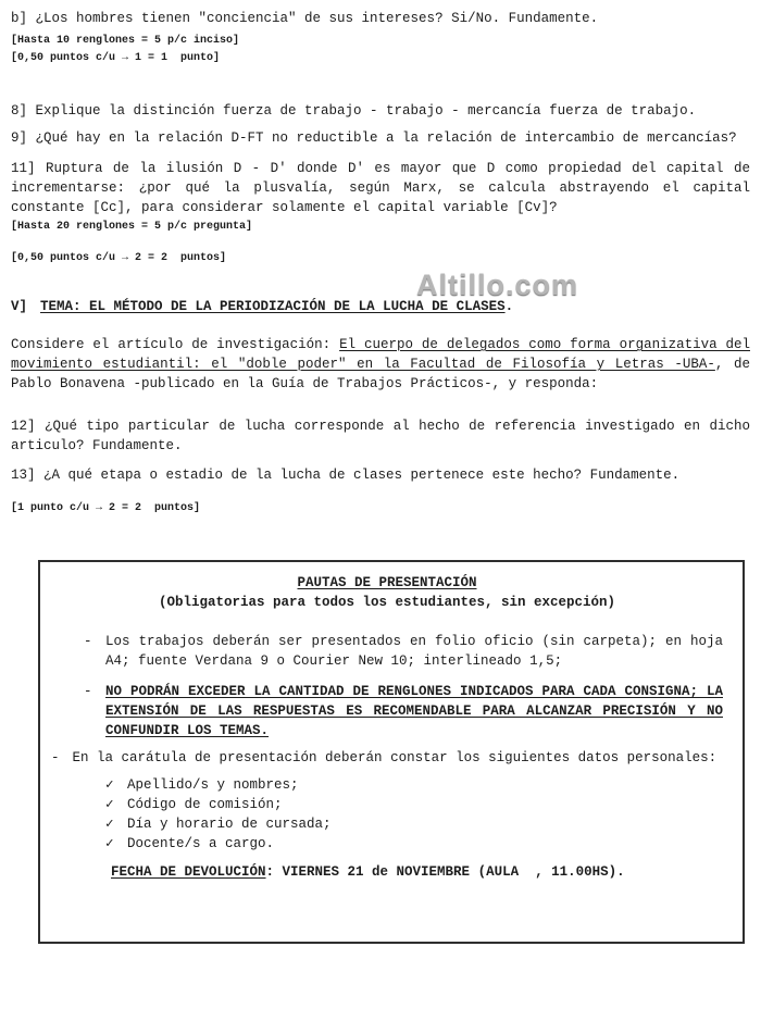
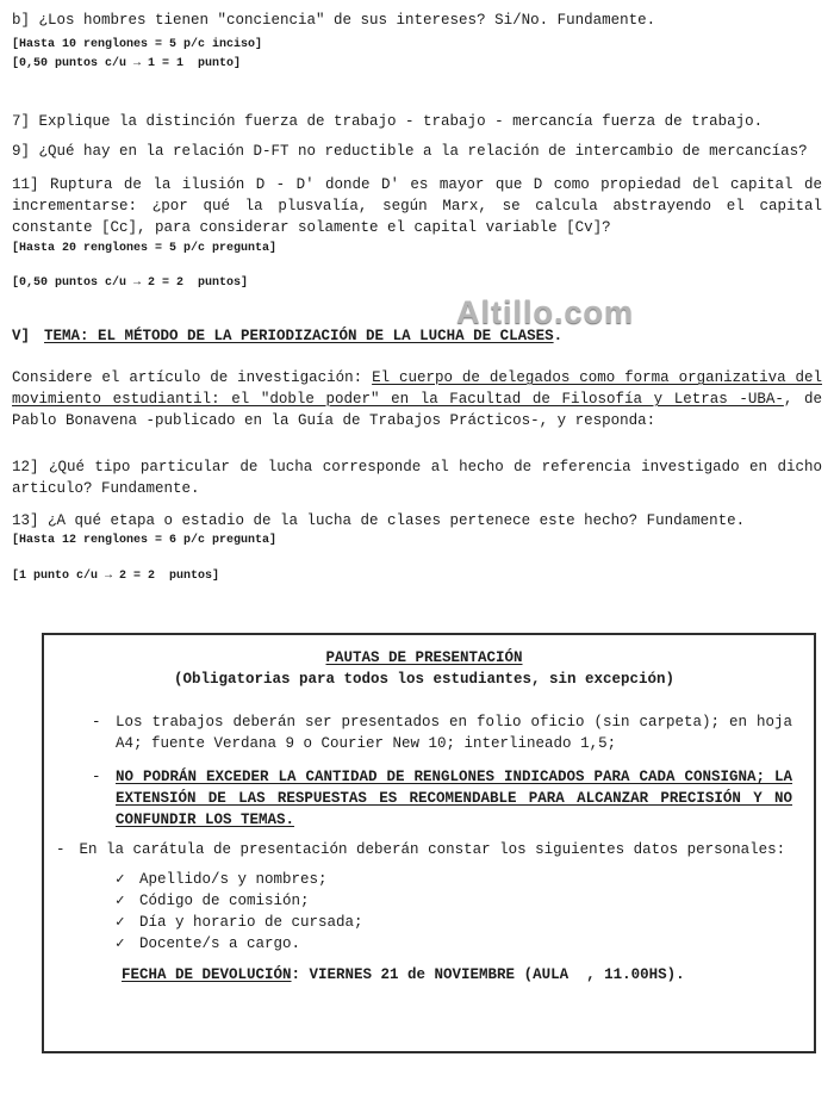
  Altillo.com
  b] ¿Los hombres tienen "conciencia" de sus intereses? Si/No. Fundamente.
  [Hasta 10 renglones = 5 p/c inciso]
  [0,50 puntos c/u → 1 = 1 punto]
- 8] Explique la distinción fuerza de trabajo - trabajo - mercancía fuerza de trabajo.
+ 7] Explique la distinción fuerza de trabajo - trabajo - mercancía fuerza de trabajo.
  9] ¿Qué hay en la relación D-FT no reductible a la relación de intercambio de mercancías?
  11] Ruptura de la ilusión D - D' donde D' es mayor que D como propiedad del capital de incrementarse: ¿por qué la plusvalía, según Marx, se calcula abstrayendo el capital constante [Cc], para considerar solamente el capital variable [Cv]?
  [Hasta 20 renglones = 5 p/c pregunta]
  [0,50 puntos c/u → 2 = 2 puntos]
  V] TEMA: EL MÉTODO DE LA PERIODIZACIÓN DE LA LUCHA DE CLASES.
  Considere el artículo de investigación: El cuerpo de delegados como forma organizativa del movimiento estudiantil: el "doble poder" en la Facultad de Filosofía y Letras -UBA-, de Pablo Bonavena -publicado en la Guía de Trabajos Prácticos-, y responda:
  12] ¿Qué tipo particular de lucha corresponde al hecho de referencia investigado en dicho articulo? Fundamente.
  13] ¿A qué etapa o estadio de la lucha de clases pertenece este hecho? Fundamente.
+ [Hasta 12 renglones = 6 p/c pregunta]
  [1 punto c/u → 2 = 2 puntos]
  PAUTAS DE PRESENTACIÓN
  (Obligatorias para todos los estudiantes, sin excepción)
  -
  Los trabajos deberán ser presentados en folio oficio (sin carpeta); en hoja A4; fuente Verdana 9 o Courier New 10; interlineado 1,5;
  -
  NO PODRÁN EXCEDER LA CANTIDAD DE RENGLONES INDICADOS PARA CADA CONSIGNA; LA EXTENSIÓN DE LAS RESPUESTAS ES RECOMENDABLE PARA ALCANZAR PRECISIÓN Y NO CONFUNDIR LOS TEMAS.
  - En la carátula de presentación deberán constar los siguientes datos personales:
  ✓
  Apellido/s y nombres;
  ✓
  Código de comisión;
  ✓
  Día y horario de cursada;
  ✓
  Docente/s a cargo.
  FECHA DE DEVOLUCIÓN: VIERNES 21 de NOVIEMBRE (AULA , 11.00HS).
